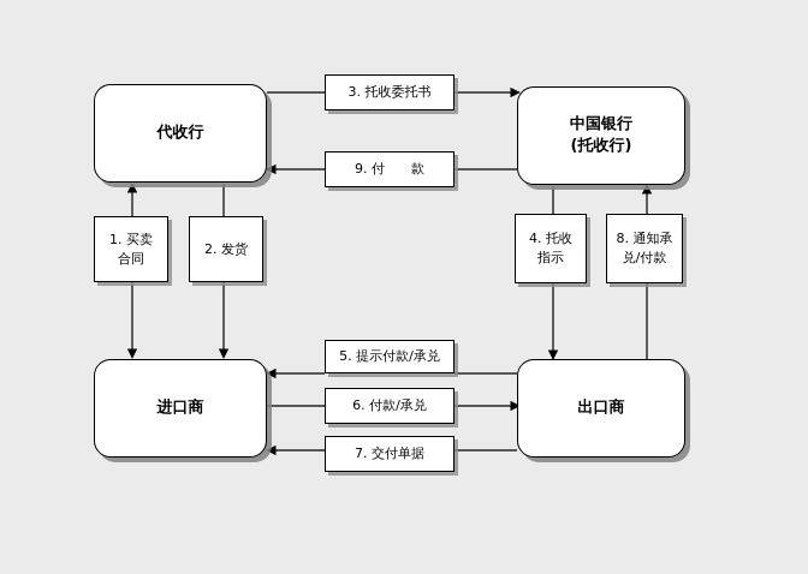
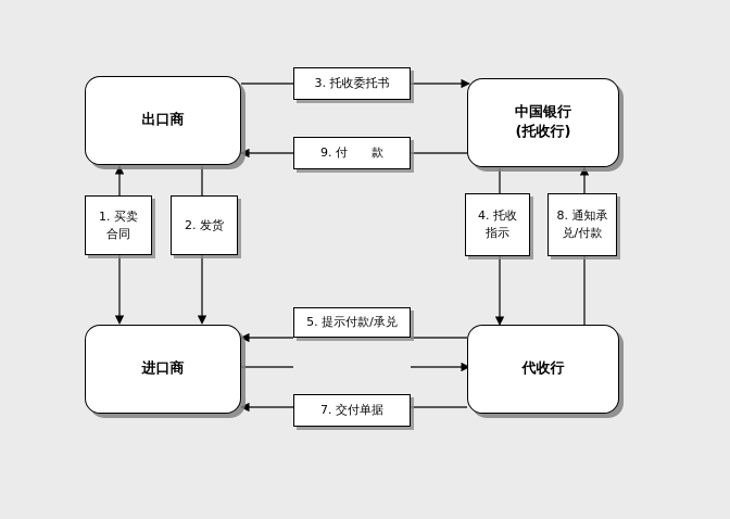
- 代收行
+ 出口商
  中国银行
  (托收行)
  进口商
- 出口商
+ 代收行
  3. 托收委托书
  9. 付 款
  1. 买卖
  合同
  2. 发货
  4. 托收
  指示
  8. 通知承
  兑/付款
  5. 提示付款/承兑
- 6. 付款/承兑
  7. 交付单据
